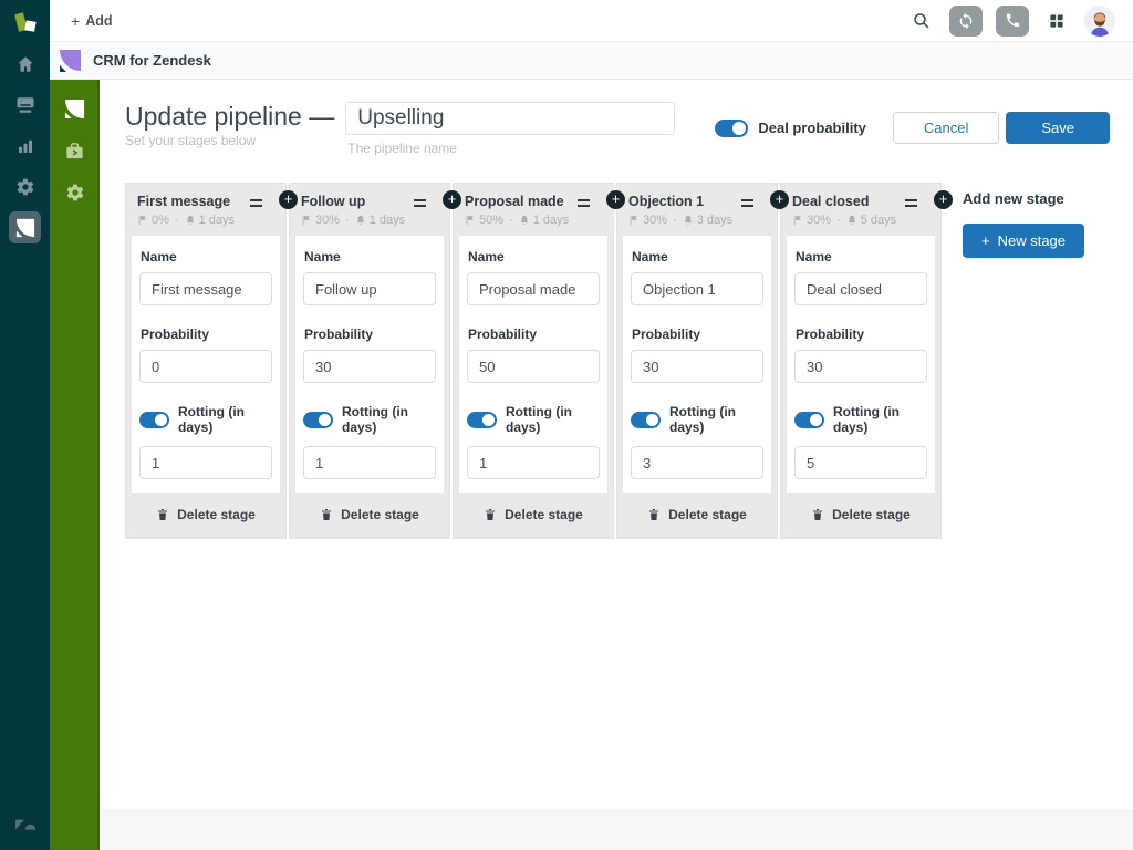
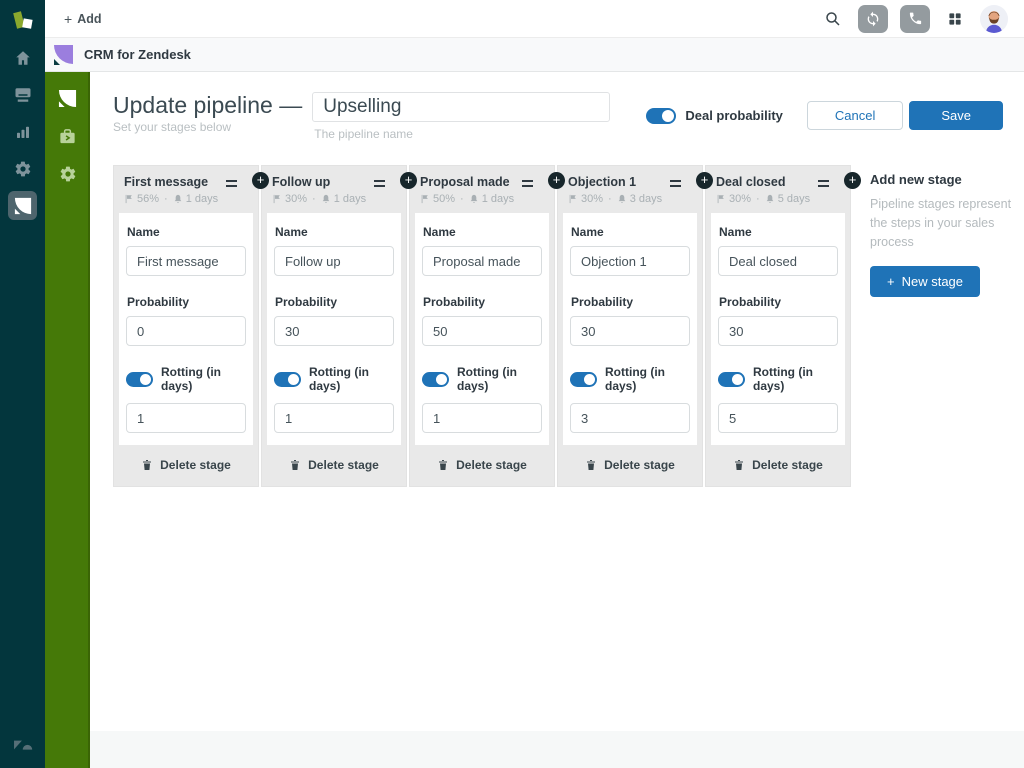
  +
  Add
  CRM for Zendesk
  Update pipeline —
  Set your stages below
  Upselling
  The pipeline name
  Deal probability
  Cancel
  Save
  +
  First message
- 0%
+ 56%
  ·
  1 days
  Name
  First message
  Probability
  0
  Rotting (in days)
  1
  Delete stage
  +
  Follow up
  30%
  ·
  1 days
  Name
  Follow up
  Probability
  30
  Rotting (in days)
  1
  Delete stage
  +
  Proposal made
  50%
  ·
  1 days
  Name
  Proposal made
  Probability
  50
  Rotting (in days)
  1
  Delete stage
  +
  Objection 1
  30%
  ·
  3 days
  Name
  Objection 1
  Probability
  30
  Rotting (in days)
  3
  Delete stage
  +
  Deal closed
  30%
  ·
  5 days
  Name
  Deal closed
  Probability
  30
  Rotting (in days)
  5
  Delete stage
  Add new stage
+ Pipeline stages represent the steps in your sales process
  +
  New stage
